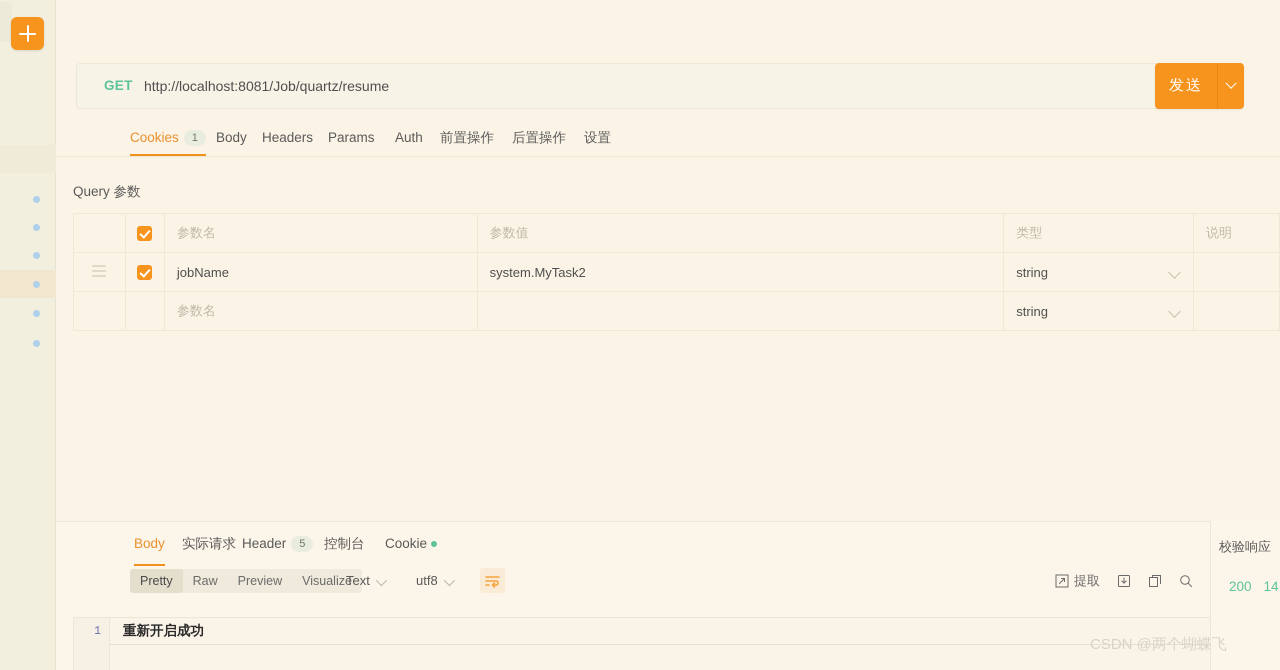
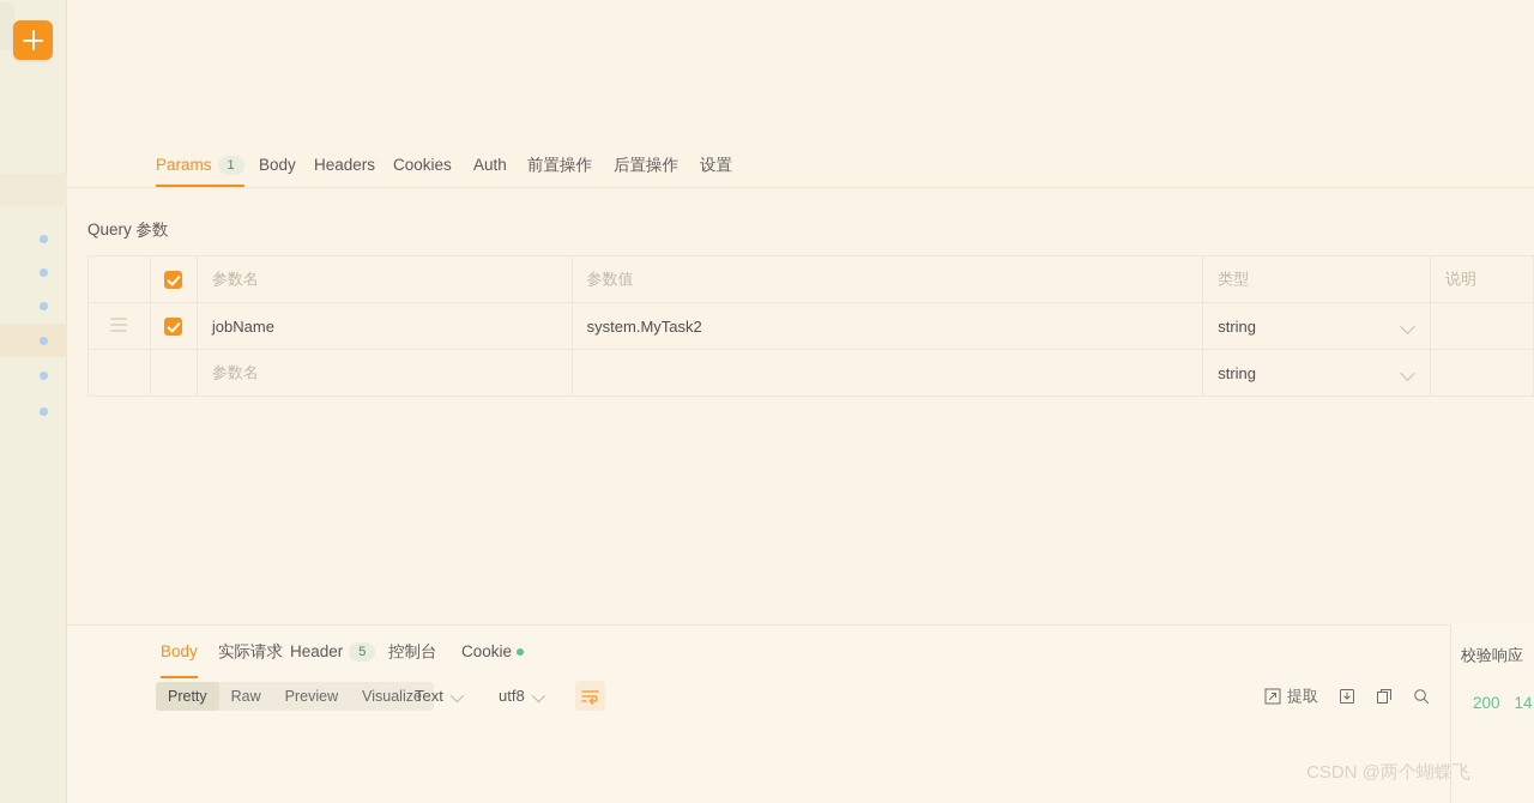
- GET
- http://localhost:8081/Job/quartz/resume
- 发送
- Cookies 1
+ Params 1
  Body
  Headers
- Params
+ Cookies
  Auth
  前置操作
  后置操作
  设置
  Query 参数
  参数名
  参数值
  类型
  说明
  jobName
  system.MyTask2
  string
  参数名
  string
  Body
  实际请求
  Header 5
  控制台
  Cookie
  Pretty
  Raw
  Preview
  Visualize
  Text
  utf8
  提取
- 1
- 重新开启成功
  校验响应
  200 14
  CSDN @两个蝴蝶飞
